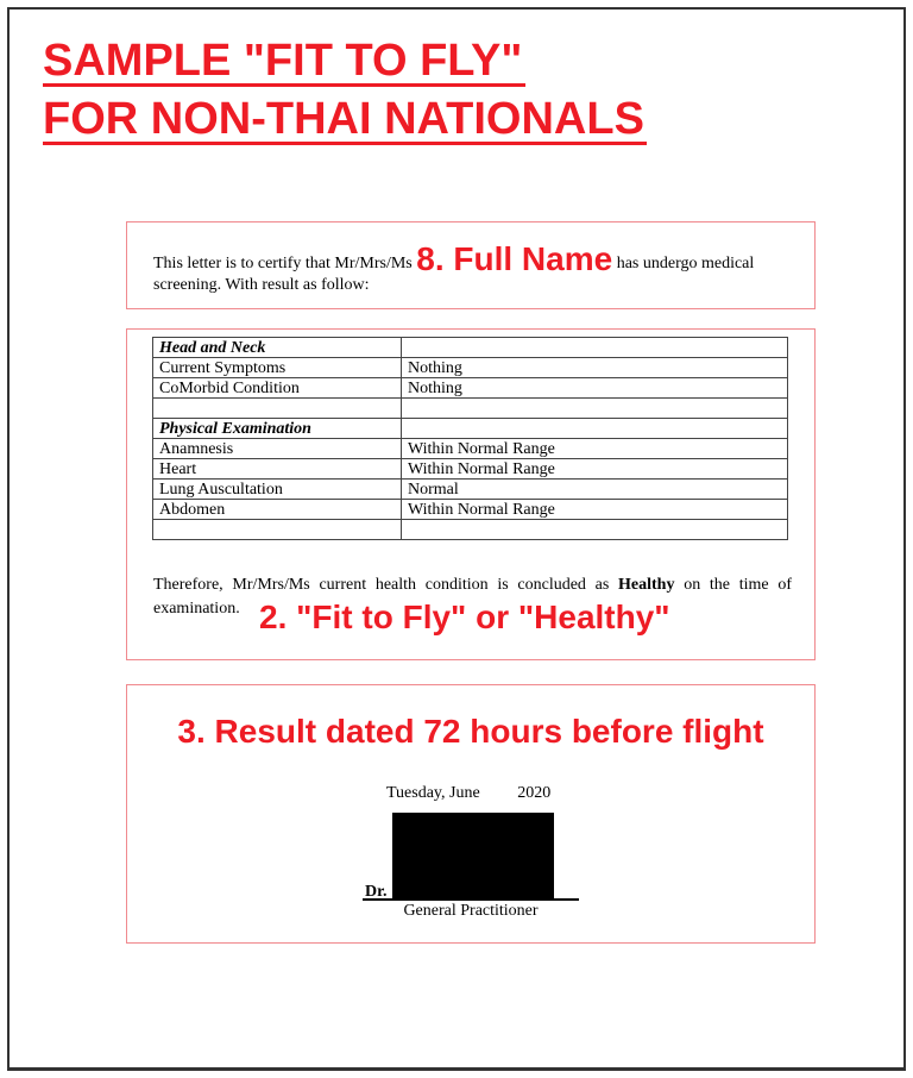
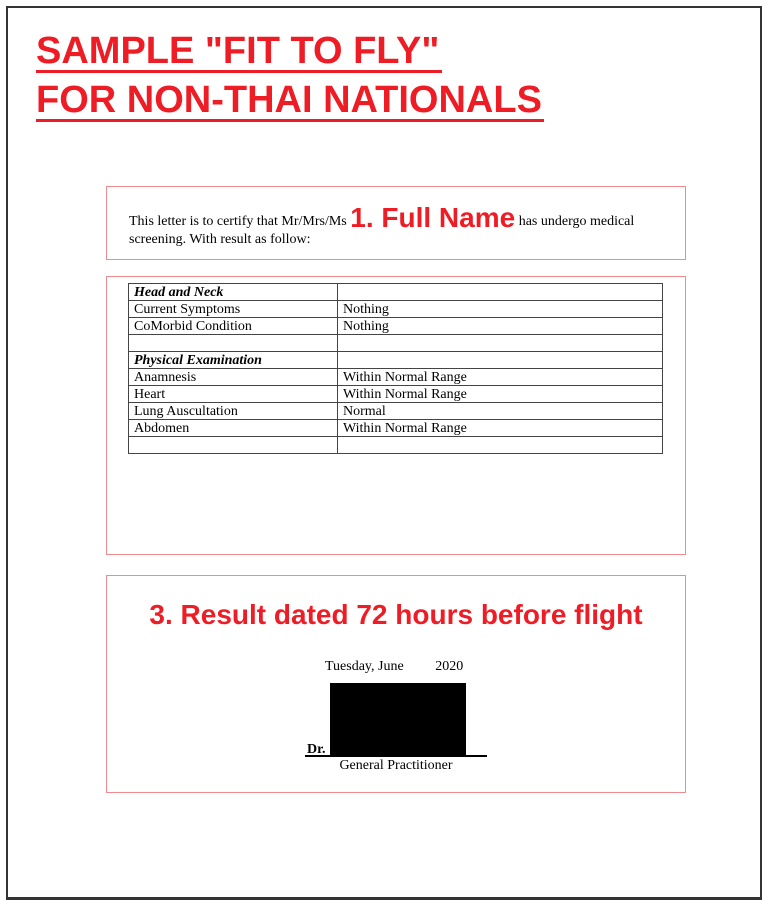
  SAMPLE "FIT TO FLY"
  FOR NON-THAI NATIONALS
- This letter is to certify that Mr/Mrs/Ms 8. Full Name has undergo medical screening. With result as follow:
+ This letter is to certify that Mr/Mrs/Ms 1. Full Name has undergo medical screening. With result as follow:
  Head and Neck
  Current Symptoms	Nothing
  CoMorbid Condition	Nothing
  Physical Examination
  Anamnesis	Within Normal Range
  Heart	Within Normal Range
  Lung Auscultation	Normal
  Abdomen	Within Normal Range
- Therefore, Mr/Mrs/Ms current health condition is concluded as Healthy on the time of examination.
- 2. "Fit to Fly" or "Healthy"
  3. Result dated 72 hours before flight
  Tuesday, June 2020
  Dr.
  General Practitioner
